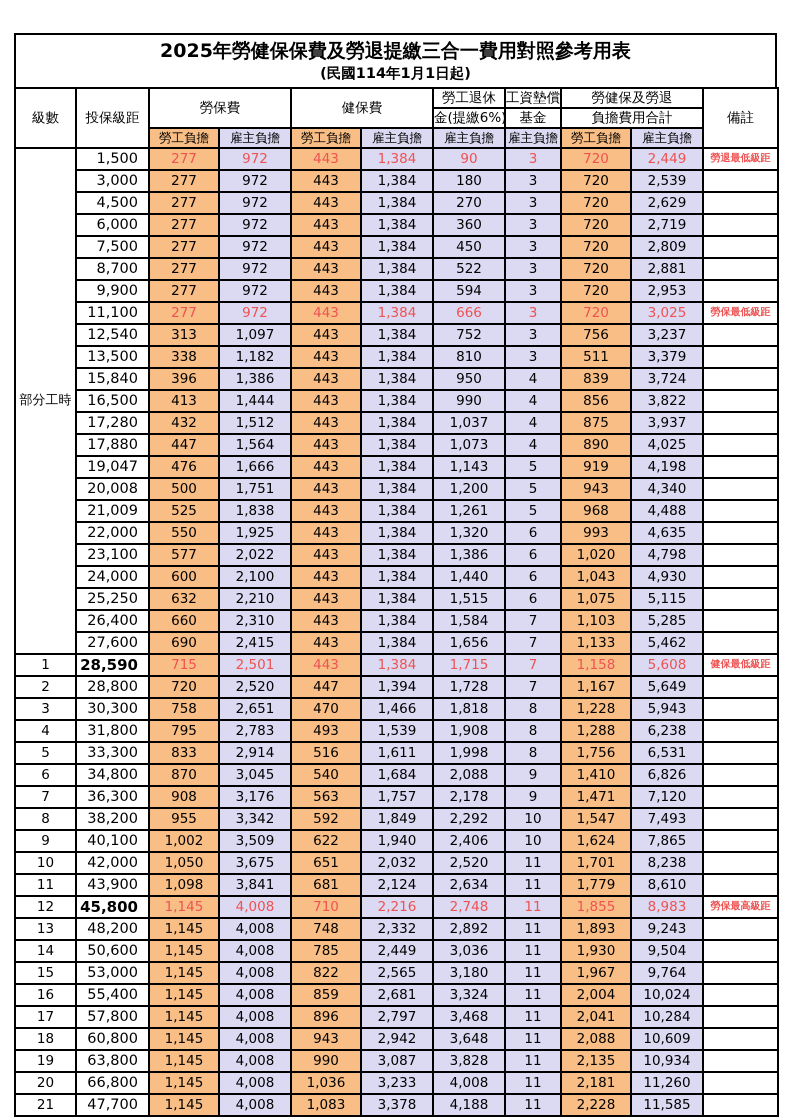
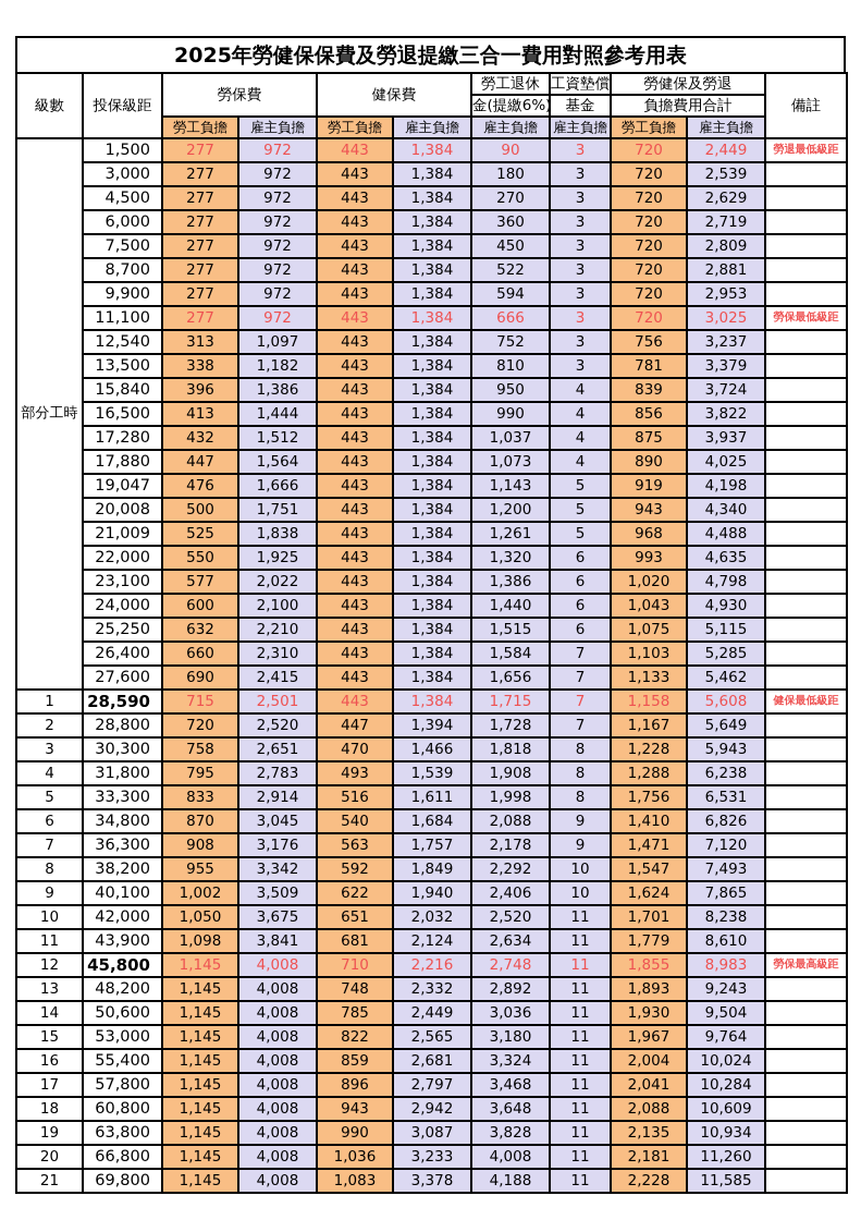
  2025年勞健保保費及勞退提繳三合一費用對照參考用表
- (民國114年1月1日起)
  級數	投保級距	勞保費	健保費	勞工退休	工資墊償	勞健保及勞退	備註
  金(提繳6%)	基金	負擔費用合計
  勞工負擔	雇主負擔	勞工負擔	雇主負擔	雇主負擔	雇主負擔	勞工負擔	雇主負擔
  部分工時	1,500	277	972	443	1,384	90	3	720	2,449	勞退最低級距
  3,000	277	972	443	1,384	180	3	720	2,539
  4,500	277	972	443	1,384	270	3	720	2,629
  6,000	277	972	443	1,384	360	3	720	2,719
  7,500	277	972	443	1,384	450	3	720	2,809
  8,700	277	972	443	1,384	522	3	720	2,881
  9,900	277	972	443	1,384	594	3	720	2,953
  11,100	277	972	443	1,384	666	3	720	3,025	勞保最低級距
  12,540	313	1,097	443	1,384	752	3	756	3,237
- 13,500	338	1,182	443	1,384	810	3	511	3,379
+ 13,500	338	1,182	443	1,384	810	3	781	3,379
  15,840	396	1,386	443	1,384	950	4	839	3,724
  16,500	413	1,444	443	1,384	990	4	856	3,822
  17,280	432	1,512	443	1,384	1,037	4	875	3,937
  17,880	447	1,564	443	1,384	1,073	4	890	4,025
  19,047	476	1,666	443	1,384	1,143	5	919	4,198
  20,008	500	1,751	443	1,384	1,200	5	943	4,340
  21,009	525	1,838	443	1,384	1,261	5	968	4,488
  22,000	550	1,925	443	1,384	1,320	6	993	4,635
  23,100	577	2,022	443	1,384	1,386	6	1,020	4,798
  24,000	600	2,100	443	1,384	1,440	6	1,043	4,930
  25,250	632	2,210	443	1,384	1,515	6	1,075	5,115
  26,400	660	2,310	443	1,384	1,584	7	1,103	5,285
  27,600	690	2,415	443	1,384	1,656	7	1,133	5,462
  1	28,590	715	2,501	443	1,384	1,715	7	1,158	5,608	健保最低級距
  2	28,800	720	2,520	447	1,394	1,728	7	1,167	5,649
  3	30,300	758	2,651	470	1,466	1,818	8	1,228	5,943
  4	31,800	795	2,783	493	1,539	1,908	8	1,288	6,238
  5	33,300	833	2,914	516	1,611	1,998	8	1,756	6,531
  6	34,800	870	3,045	540	1,684	2,088	9	1,410	6,826
  7	36,300	908	3,176	563	1,757	2,178	9	1,471	7,120
  8	38,200	955	3,342	592	1,849	2,292	10	1,547	7,493
  9	40,100	1,002	3,509	622	1,940	2,406	10	1,624	7,865
  10	42,000	1,050	3,675	651	2,032	2,520	11	1,701	8,238
  11	43,900	1,098	3,841	681	2,124	2,634	11	1,779	8,610
  12	45,800	1,145	4,008	710	2,216	2,748	11	1,855	8,983	勞保最高級距
  13	48,200	1,145	4,008	748	2,332	2,892	11	1,893	9,243
  14	50,600	1,145	4,008	785	2,449	3,036	11	1,930	9,504
  15	53,000	1,145	4,008	822	2,565	3,180	11	1,967	9,764
  16	55,400	1,145	4,008	859	2,681	3,324	11	2,004	10,024
  17	57,800	1,145	4,008	896	2,797	3,468	11	2,041	10,284
  18	60,800	1,145	4,008	943	2,942	3,648	11	2,088	10,609
  19	63,800	1,145	4,008	990	3,087	3,828	11	2,135	10,934
  20	66,800	1,145	4,008	1,036	3,233	4,008	11	2,181	11,260
- 21	47,700	1,145	4,008	1,083	3,378	4,188	11	2,228	11,585
+ 21	69,800	1,145	4,008	1,083	3,378	4,188	11	2,228	11,585
